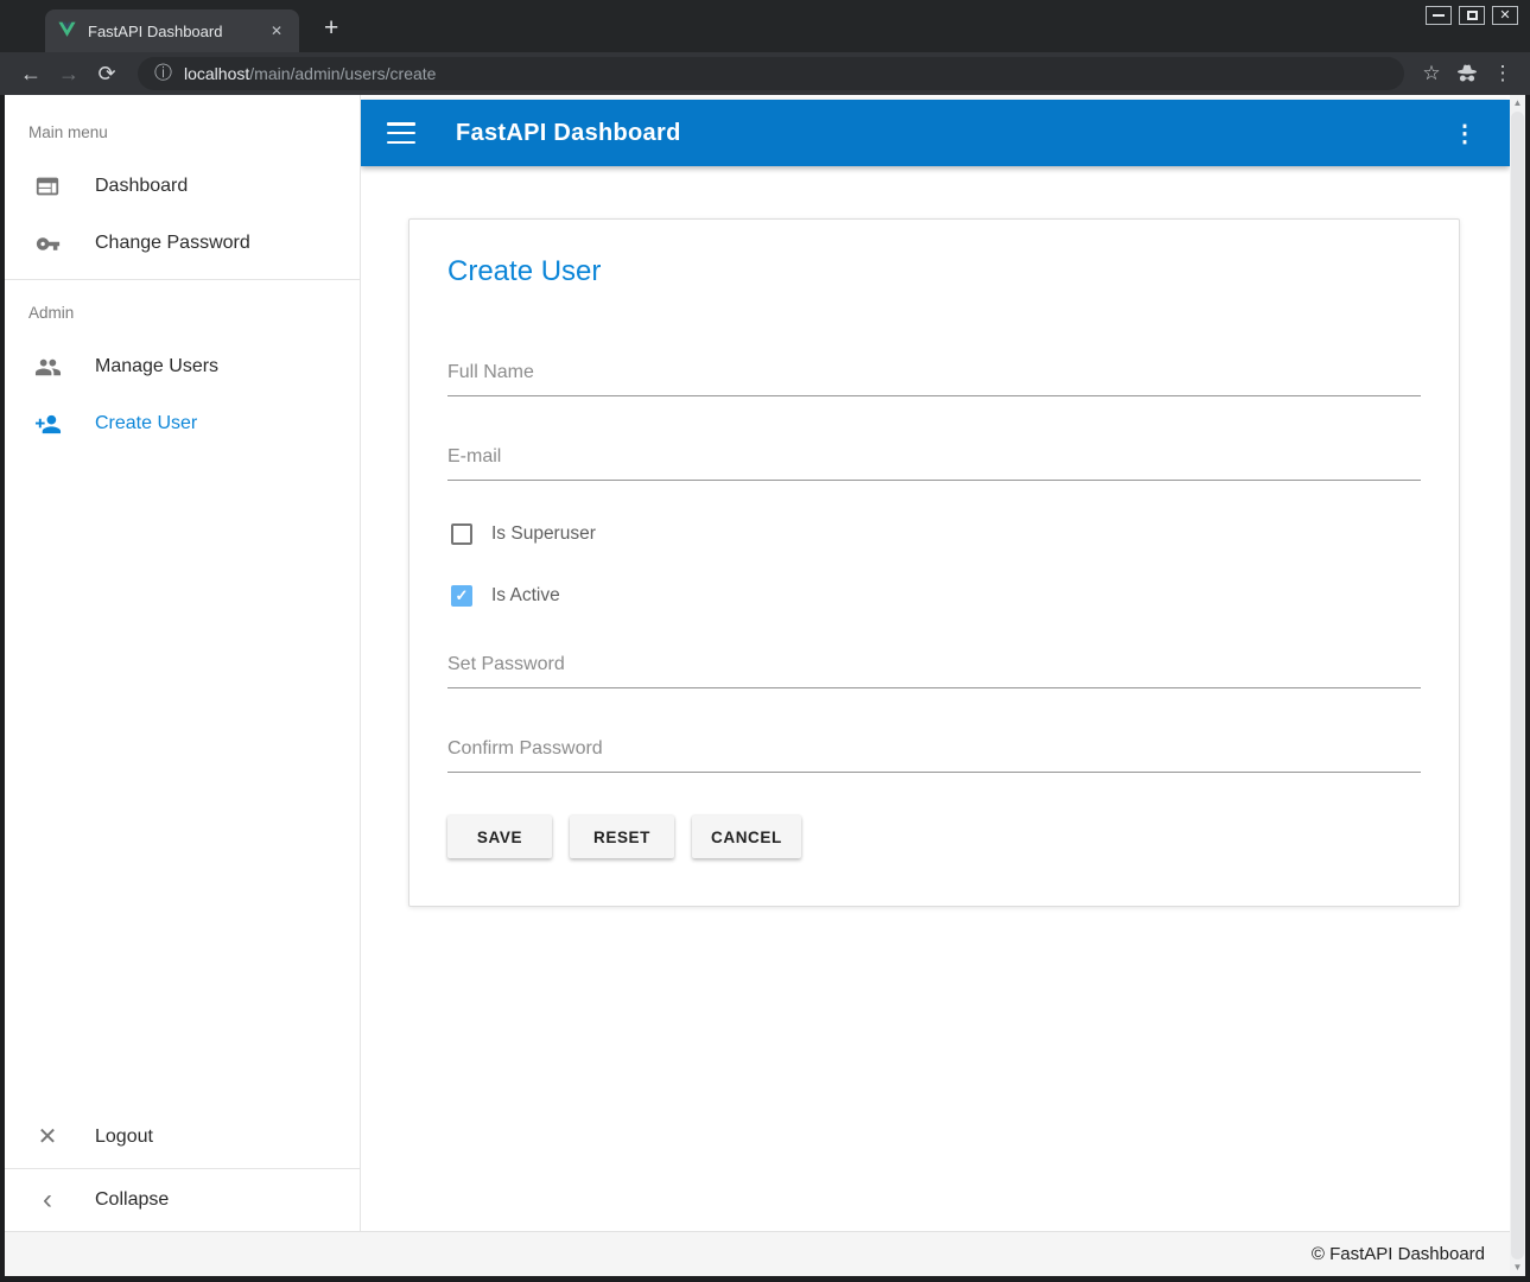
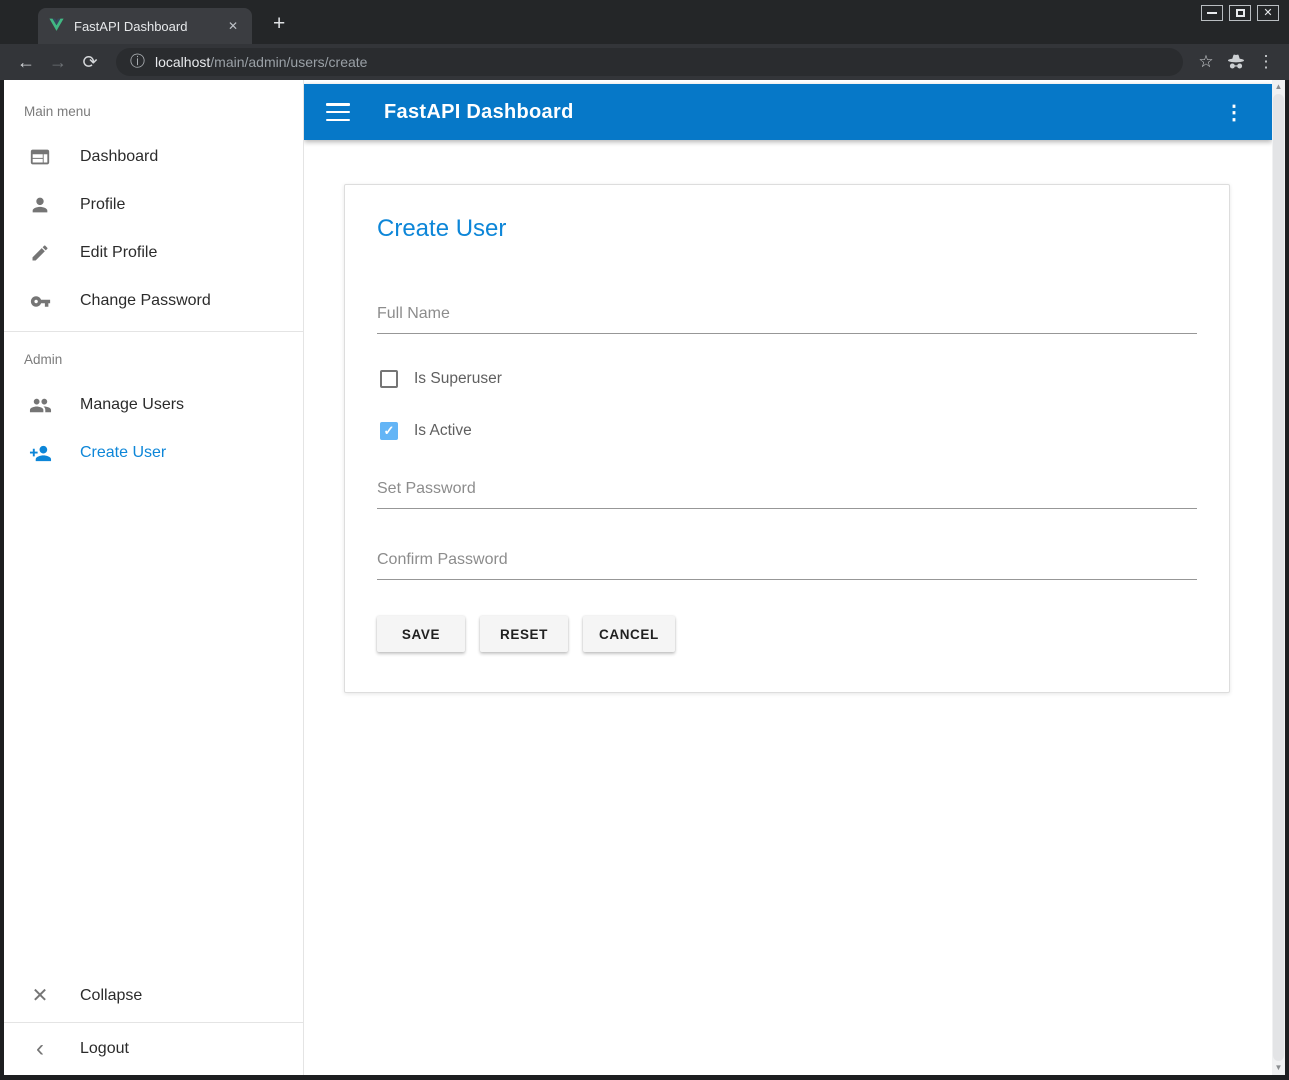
  FastAPI Dashboard
  ✕
  +
  ✕
  ←
  →
  ⟳
  ⓘ
  localhost
  /main/admin/users/create
  ☆
  ⋮
  Main menu
  Dashboard
+ Profile
+ Edit Profile
  Change Password
  Admin
  Manage Users
  Create User
  ✕
- Logout
+ Collapse
  ‹
- Collapse
+ Logout
  FastAPI Dashboard
  ⋮
  Create User
  Full Name
- E-mail
  Is Superuser
  ✓
  Is Active
  Set Password
  Confirm Password
  SAVE
  RESET
  CANCEL
- © FastAPI Dashboard
  ▲
  ▼
